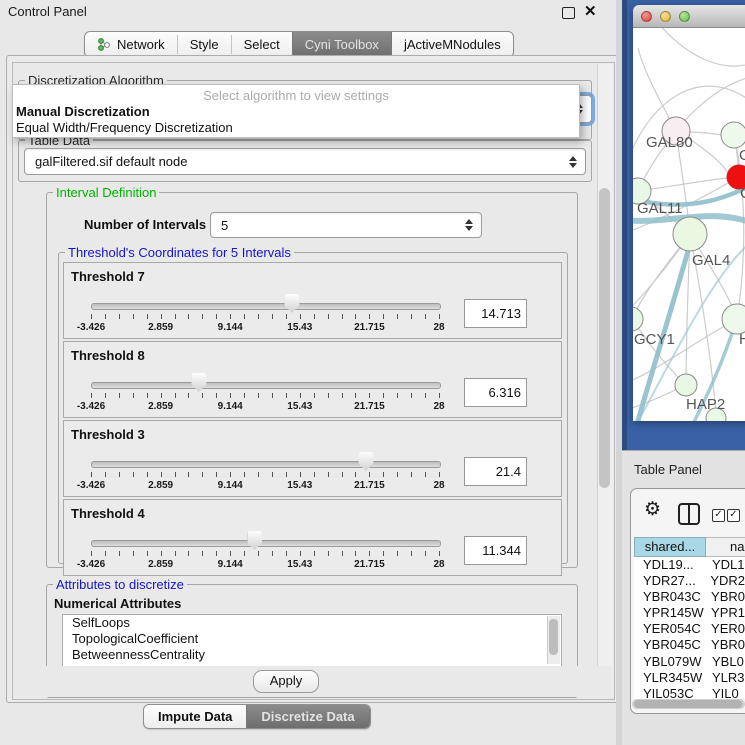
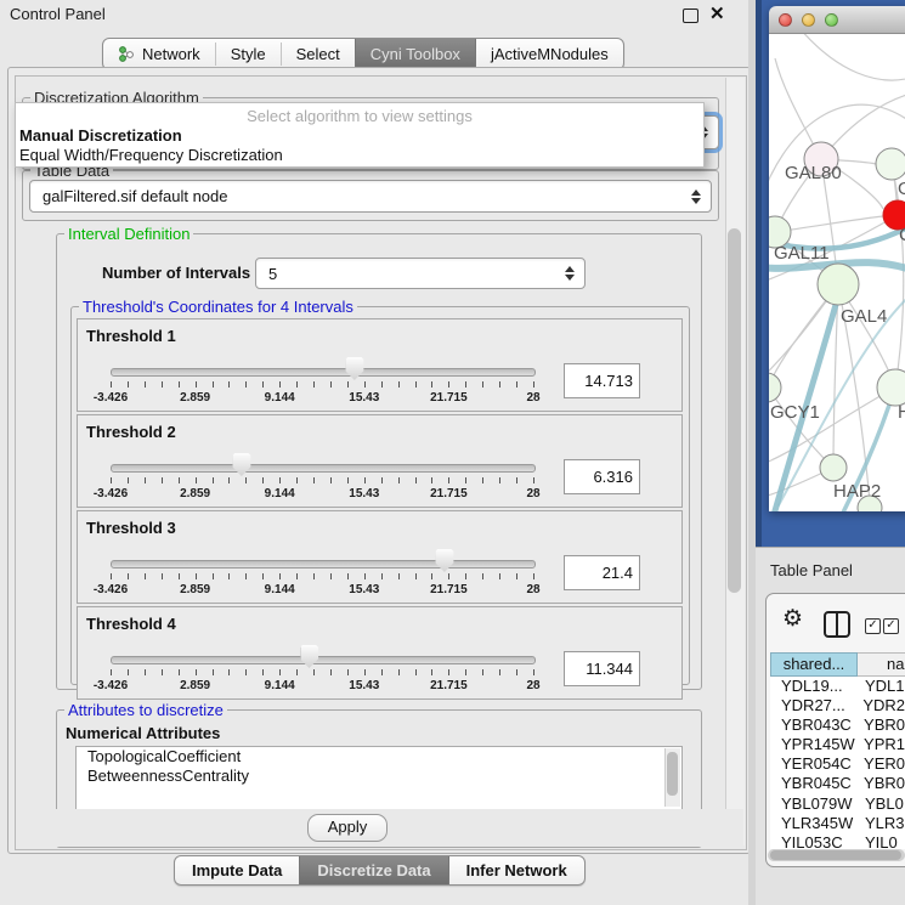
  Control Panel
  ✕
  Network
  Style
  Select
  Cyni Toolbox
  jActiveMNodules
  Discretization Algorithm
  Select algorithm to view settings
  Manual Discretization
  Equal Width/Frequency Discretization
  Table Data
  galFiltered.sif default node
  Interval Definition
  Number of Intervals
  5
- Threshold's Coordinates for 5 Intervals
+ Threshold's Coordinates for 4 Intervals
- Threshold 7
+ Threshold 1
  -3.426
  2.859
  9.144
  15.43
  21.715
  28
  14.713
- Threshold 8
+ Threshold 2
  -3.426
  2.859
  9.144
  15.43
  21.715
  28
  6.316
  Threshold 3
  -3.426
  2.859
  9.144
  15.43
  21.715
  28
  21.4
  Threshold 4
  -3.426
  2.859
  9.144
  15.43
  21.715
  28
  11.344
  Attributes to discretize
  Numerical Attributes
- SelfLoops
  TopologicalCoefficient
  BetweennessCentrality
  Apply
  Impute Data
  Discretize Data
+ Infer Network
  GAL80
  GAL11
  GAL4
  GCY1
  H
  HAP2
  Table Panel
  ⚙
  ✓
  ✓
  shared...
  na
  YDL19...
  YDL1
  YDR27...
  YDR2
  YBR043C
  YBR0
  YPR145W
  YPR1
  YER054C
  YER0
  YBR045C
  YBR0
  YBL079W
  YBL0
  YLR345W
  YLR3
  YIL053C
  YIL0
